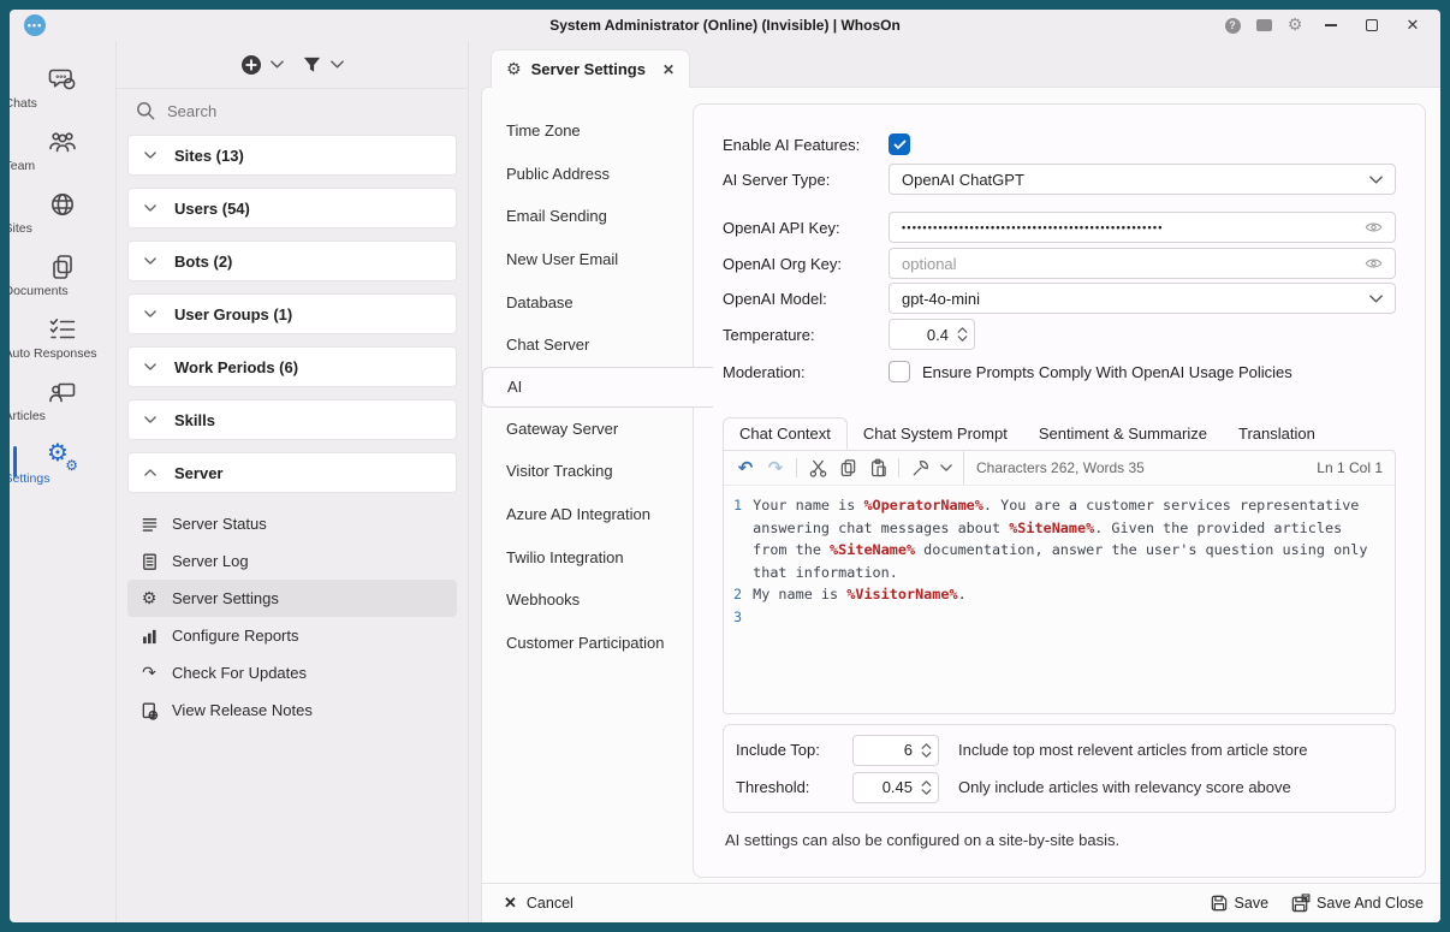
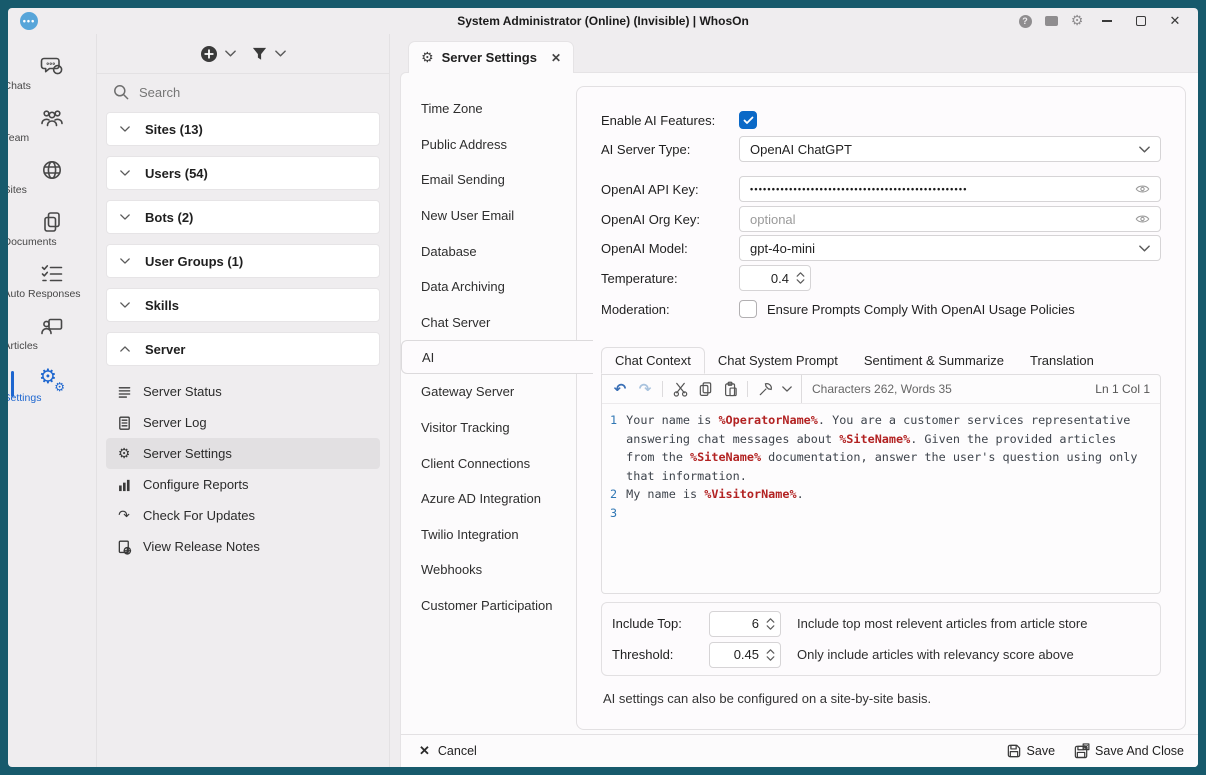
  •••
  System Administrator (Online) (Invisible) | WhosOn
  ?
  ⚙
  ✕
  Chats
  eam
  ites
  Documents
  uto Responses
  rticles
  ⚙
  ⚙
  ettings
  Search
  Sites (13)
  Users (54)
  Bots (2)
  User Groups (1)
- Work Periods (6)
  Skills
  Server
  Server Status
  Server Log
  ⚙
  Server Settings
  Configure Reports
  ↷
  Check For Updates
  View Release Notes
  ⚙
  Server Settings
  ✕
  Time Zone
  Public Address
  Email Sending
  New User Email
  Database
+ Data Archiving
  Chat Server
  AI
  Gateway Server
  Visitor Tracking
+ Client Connections
  Azure AD Integration
  Twilio Integration
  Webhooks
  Customer Participation
  Enable AI Features:
  AI Server Type:
  OpenAI ChatGPT
  OpenAI API Key:
  ••••••••••••••••••••••••••••••••••••••••••••••••••
  OpenAI Org Key:
  optional
  OpenAI Model:
  gpt-4o-mini
  Temperature:
  0.4
  Moderation:
  Ensure Prompts Comply With OpenAI Usage Policies
  Chat Context
  Chat System Prompt
  Sentiment & Summarize
  Translation
  ↶
  ↷
  Characters 262, Words 35
  Ln 1 Col 1
  1	Your name is %OperatorName%. You are a customer services representative answering chat messages about %SiteName%. Given the provided articles from the %SiteName% documentation, answer the user's question using only that information.
  2	My name is %VisitorName%.
  3
  Include Top:
  6
  Include top most relevent articles from article store
  Threshold:
  0.45
  Only include articles with relevancy score above
  AI settings can also be configured on a site-by-site basis.
  ✕
  Cancel
  Save
  Save And Close
